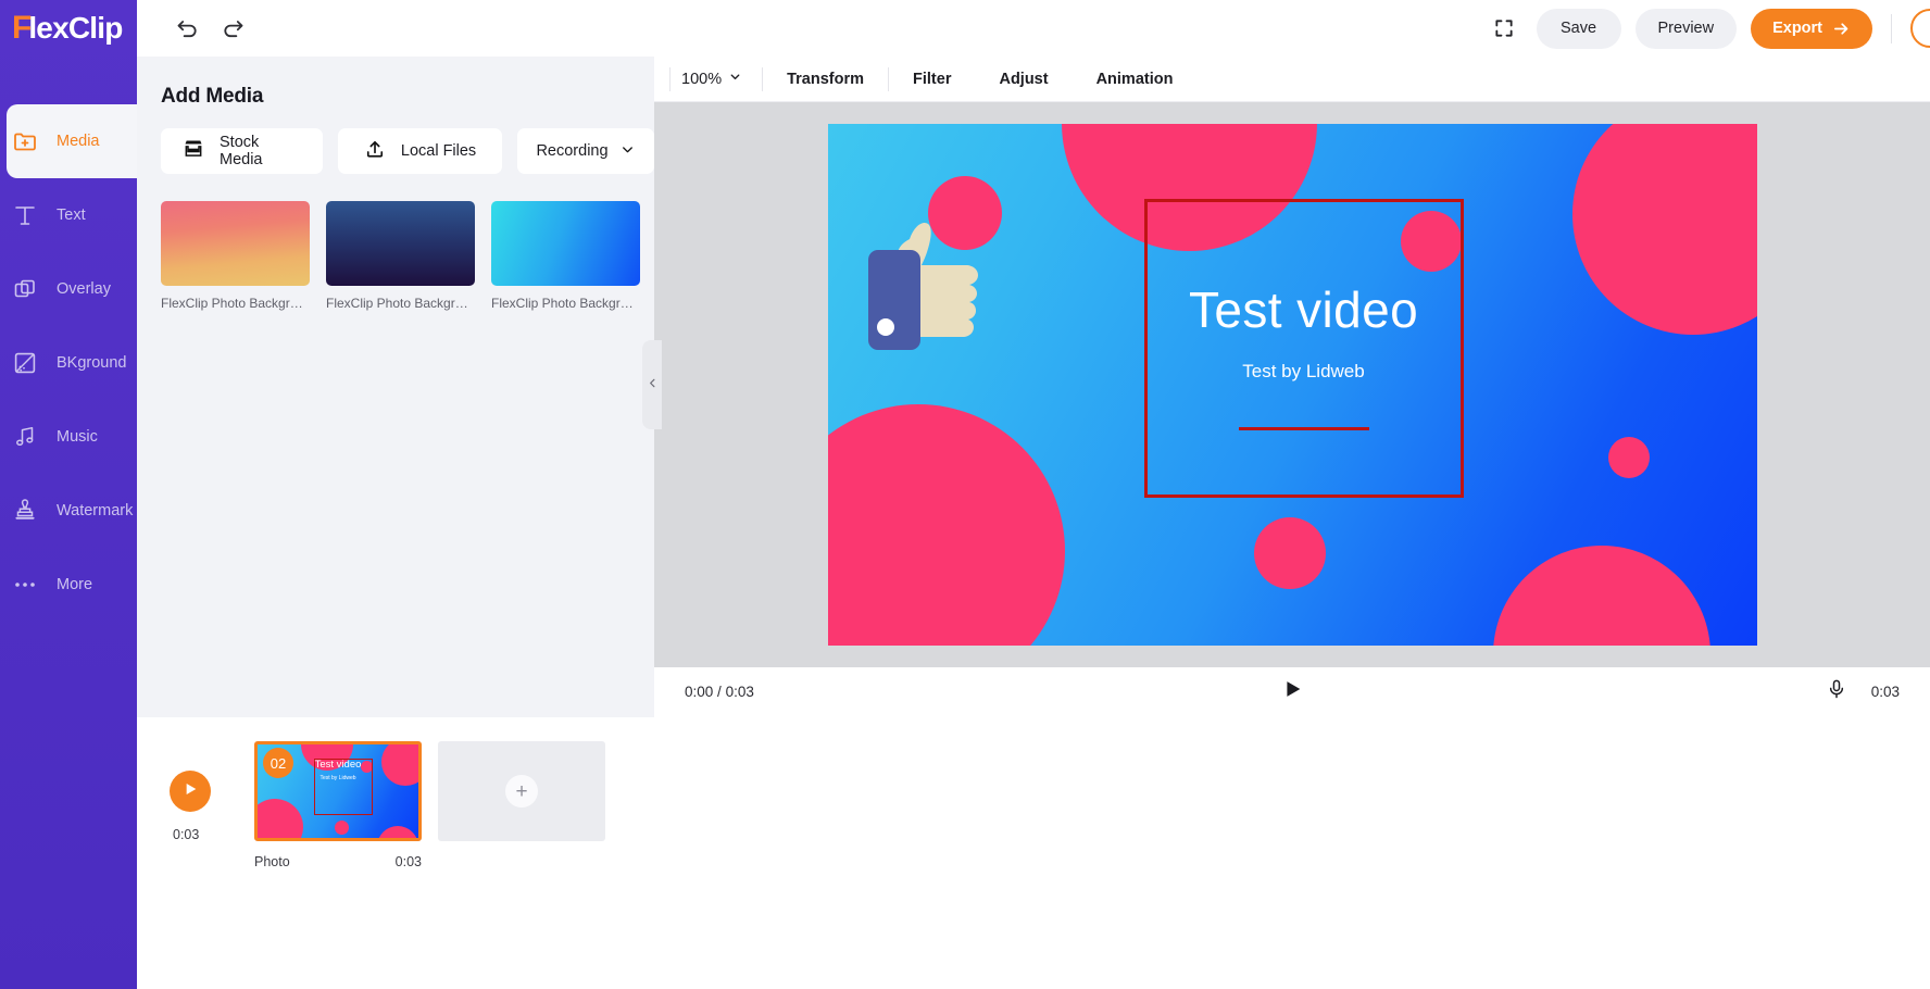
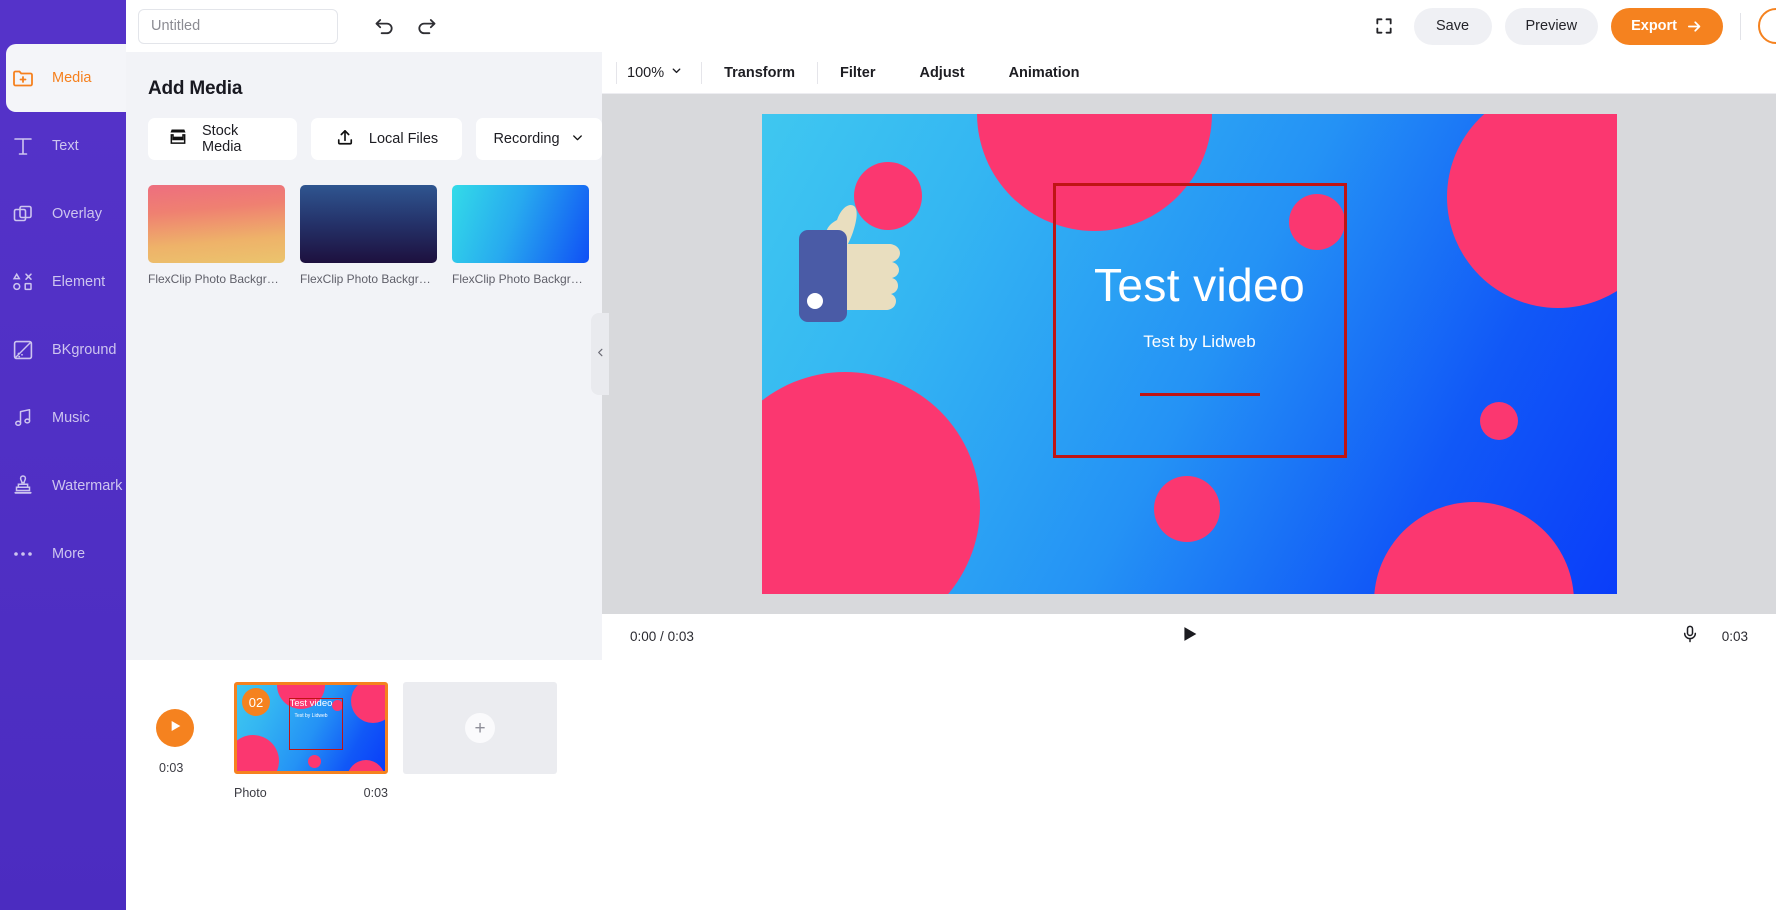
- F
- lexClip
  Media
  Text
  Overlay
+ Element
  BKground
  Music
  Watermark
  More
+ Untitled
  Save
  Preview
  Export
  Add Media
  Stock Media
  Local Files
  Recording
  FlexClip Photo Backgrou.
  FlexClip Photo Backgrou.
  FlexClip Photo Backgrou.
  100%
  Transform
  Filter
  Adjust
  Animation
  Test video
  Test by Lidweb
  0:00 / 0:03
  0:03
  0:03
  Test video
  02
  Photo
  0:03
  +
